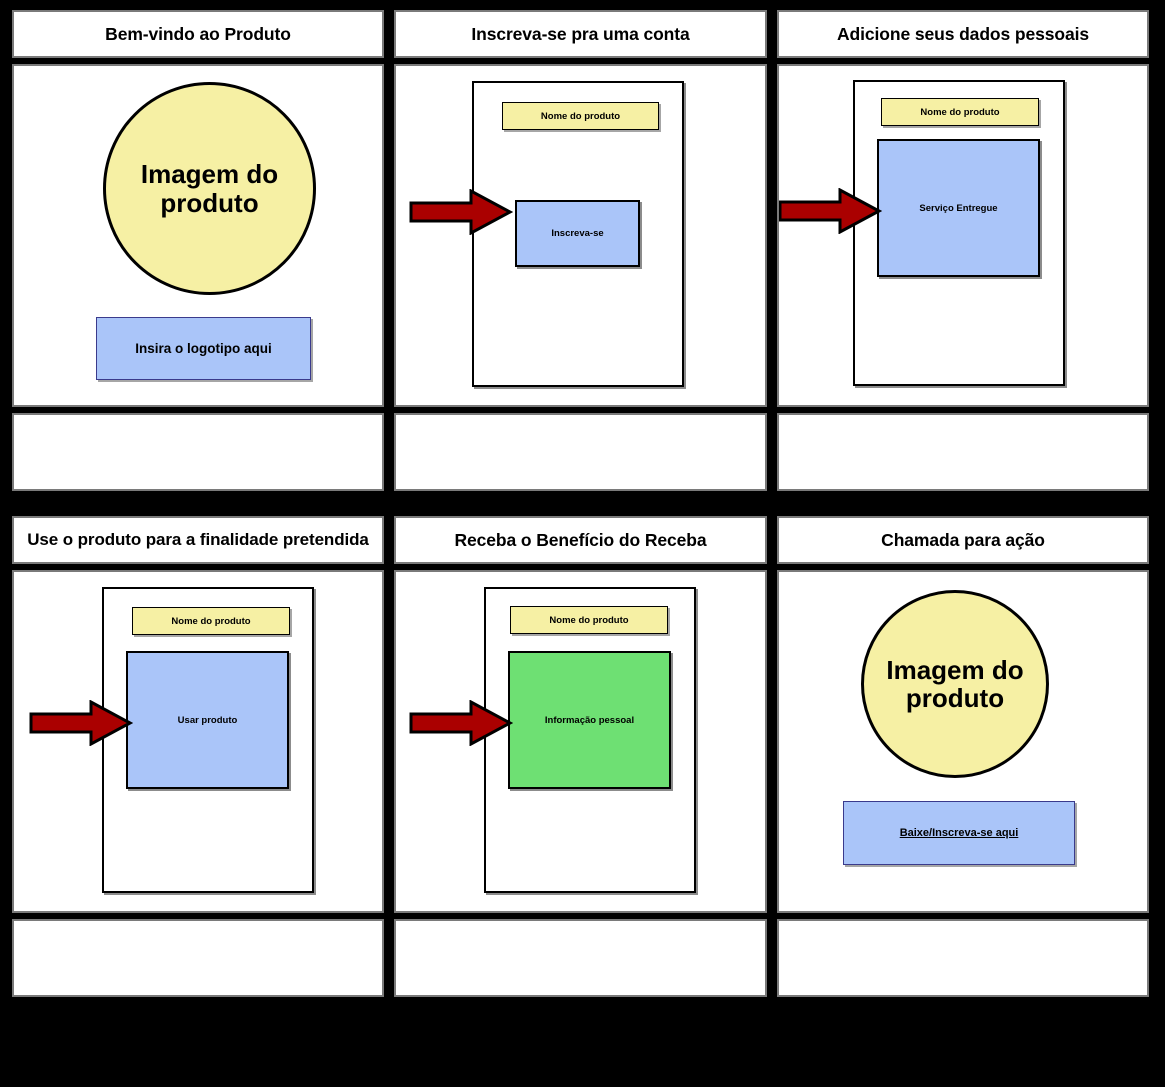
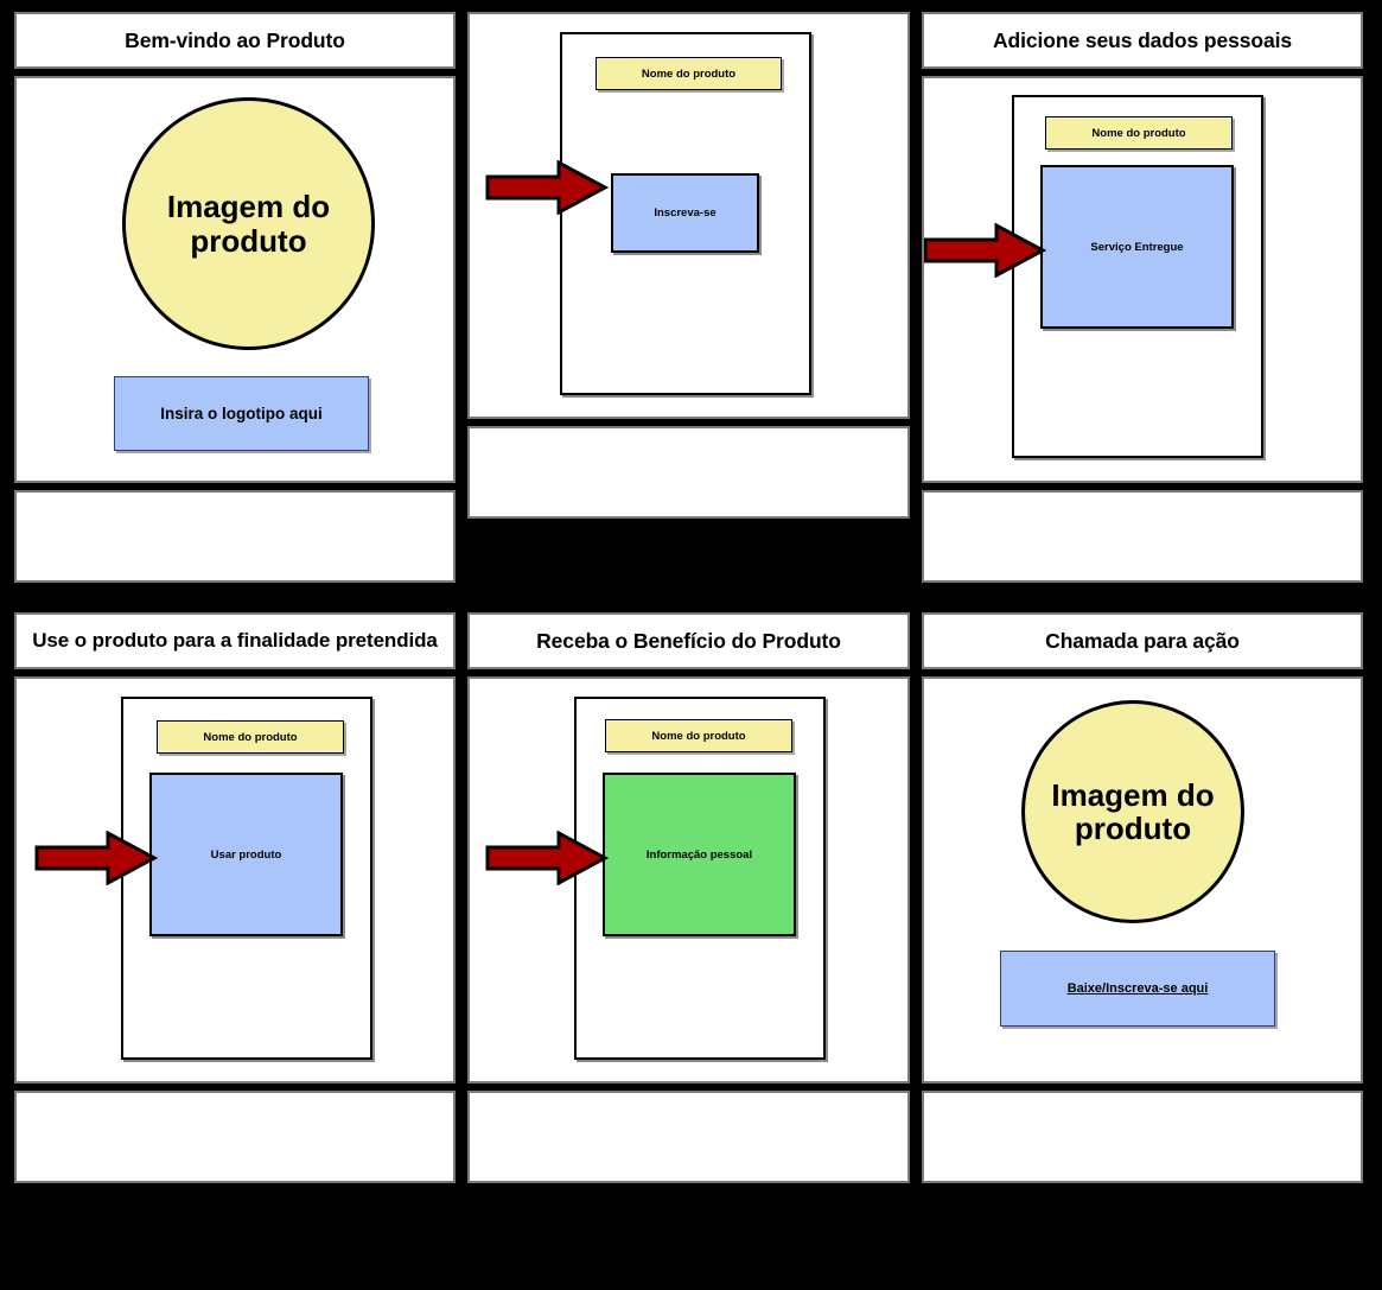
  Bem-vindo ao Produto
  Imagem do produto
  Insira o logotipo aqui
- Inscreva-se pra uma conta
  Nome do produto
  Inscreva-se
  Adicione seus dados pessoais
  Nome do produto
  Serviço Entregue
  Use o produto para a finalidade pretendida
  Nome do produto
  Usar produto
- Receba o Benefício do Receba
+ Receba o Benefício do Produto
  Nome do produto
  Informação pessoal
  Chamada para ação
  Imagem do produto
  Baixe/Inscreva-se aqui
